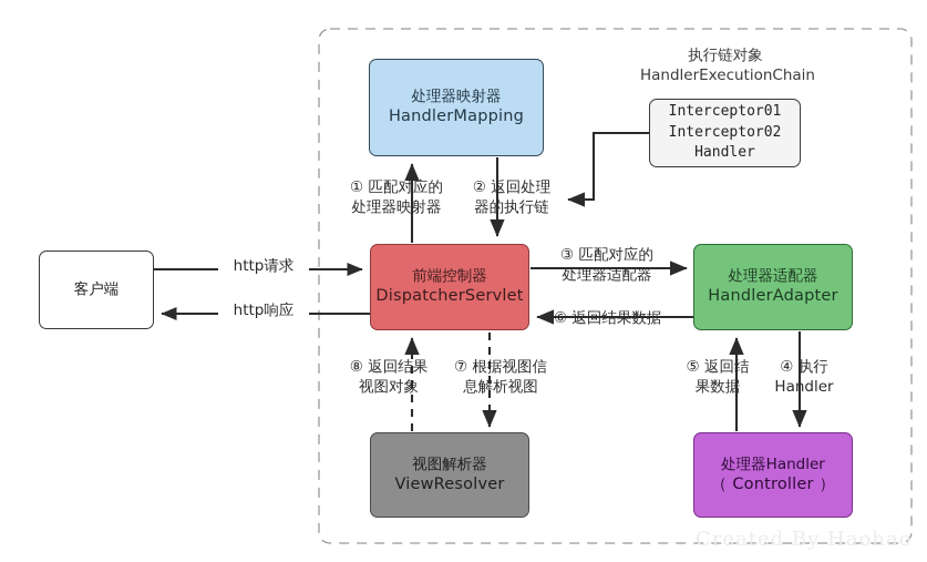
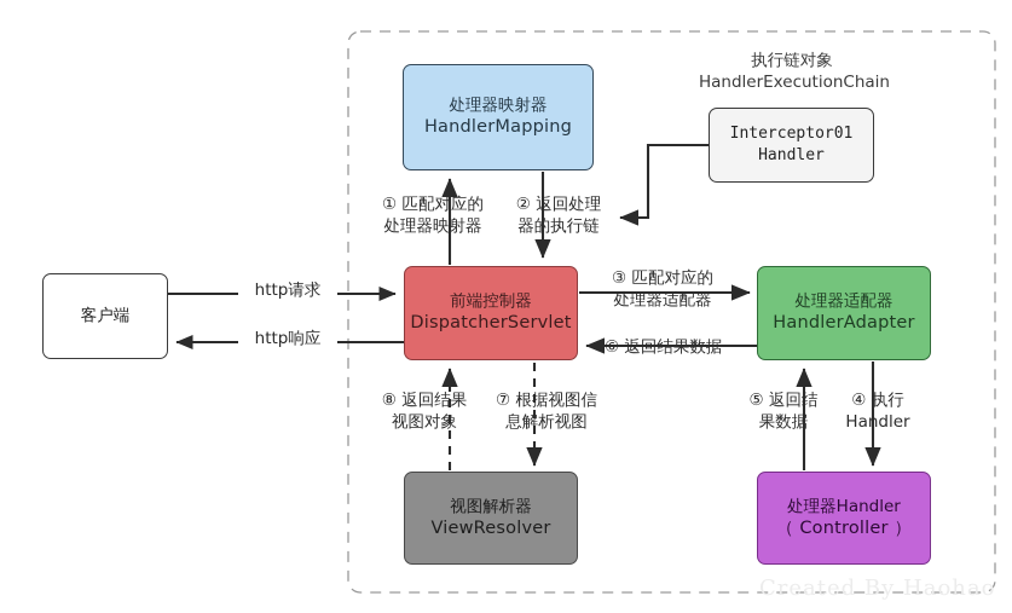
  客户端
  处理器映射器
  HandlerMapping
  前端控制器
  DispatcherServlet
  处理器适配器
  HandlerAdapter
  视图解析器
  ViewResolver
  处理器Handler
  （ Controller ）
  Interceptor01
- Interceptor02
  Handler
  执行链对象
  HandlerExecutionChain
  http请求
  http响应
  ① 匹配对应的
  处理器映射器
  ② 返回处理
  器的执行链
  ③ 匹配对应的
  处理器适配器
  ⑥ 返回结果数据
  ④ 执行
  Handler
  ⑤ 返回结
  果数据
  ⑦ 根据视图信
  息解析视图
  ⑧ 返回结果
  视图对象
  Created By Haohao
